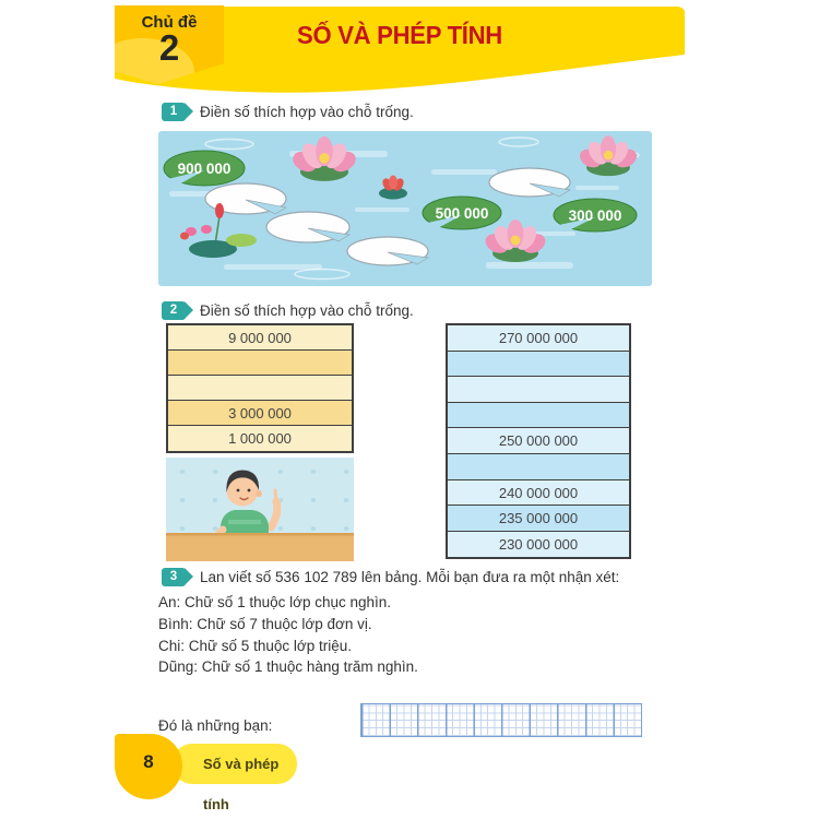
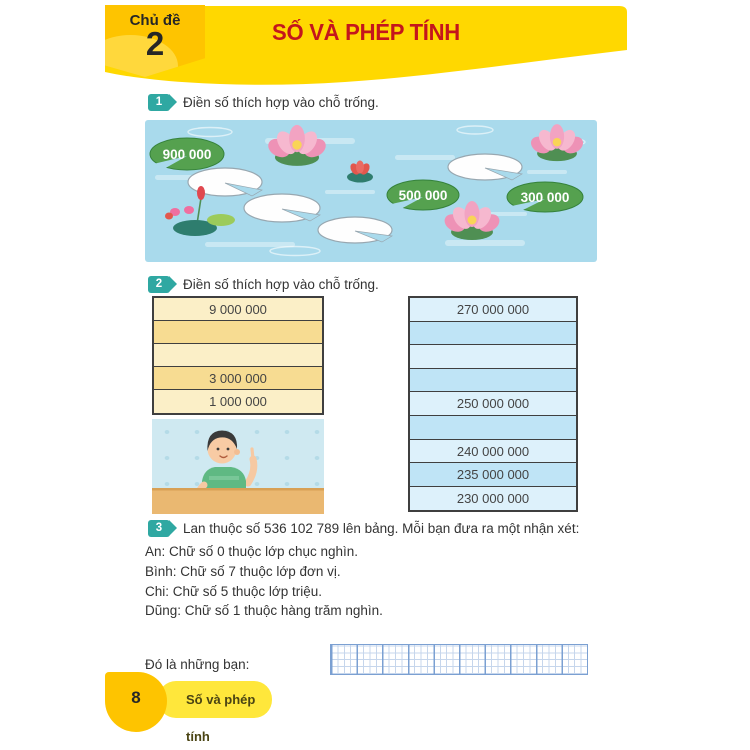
  Chủ đề
  2
  SỐ VÀ PHÉP TÍNH
  1
  Điền số thích hợp vào chỗ trống.
  900 000
  500 000
  300 000
  2
  Điền số thích hợp vào chỗ trống.
  9 000 000
  3 000 000
  1 000 000
  270 000 000
  250 000 000
  240 000 000
  235 000 000
  230 000 000
  3
- Lan viết số 536 102 789 lên bảng. Mỗi bạn đưa ra một nhận xét:
+ Lan thuộc số 536 102 789 lên bảng. Mỗi bạn đưa ra một nhận xét:
- An: Chữ số 1 thuộc lớp chục nghìn.
+ An: Chữ số 0 thuộc lớp chục nghìn.
  Bình: Chữ số 7 thuộc lớp đơn vị.
  Chi: Chữ số 5 thuộc lớp triệu.
  Dũng: Chữ số 1 thuộc hàng trăm nghìn.
  Đó là những bạn:
  Số và phép tính
  8
